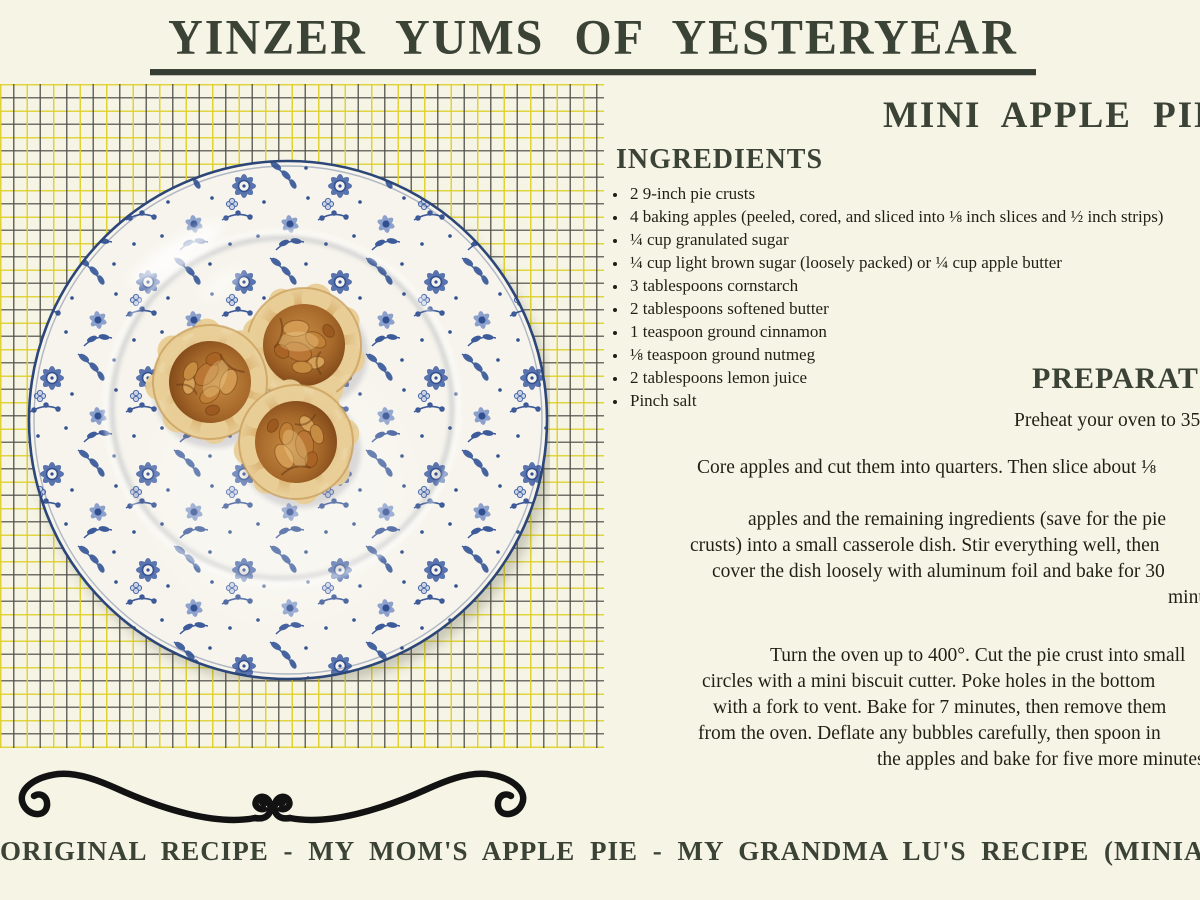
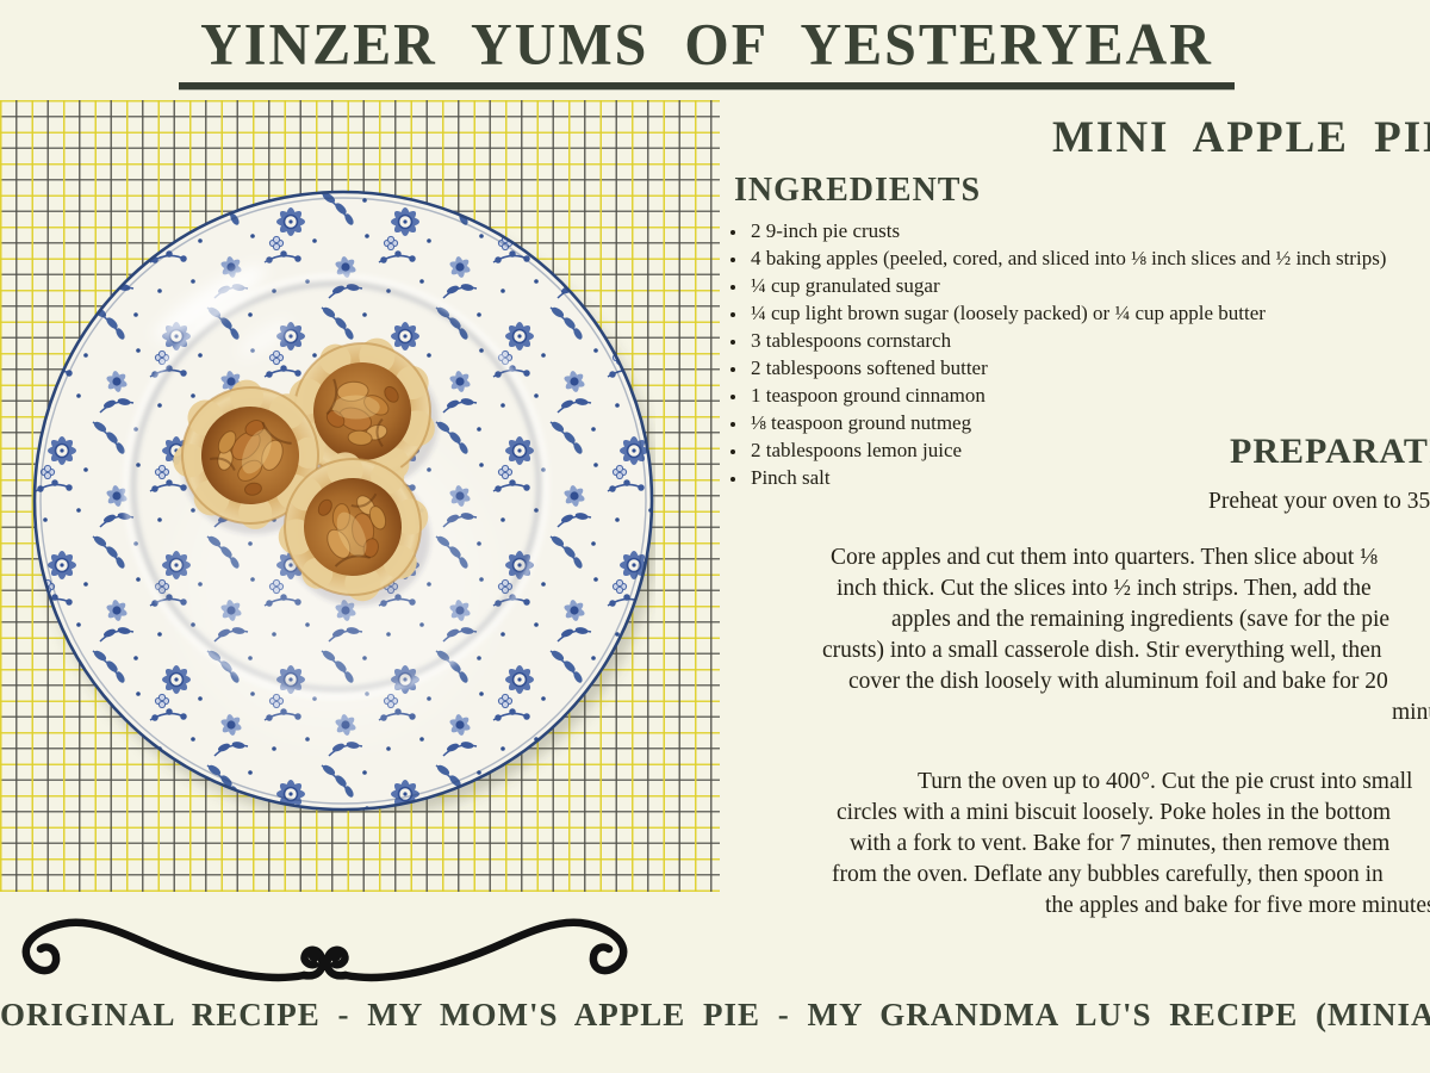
  YINZER YUMS OF YESTERYEAR
  MINI APPLE PI
  INGREDIENTS
  2 9-inch pie crusts
  4 baking apples (peeled, cored, and sliced into ⅛ inch slices and ½ inch strips)
  ¼ cup granulated sugar
  ¼ cup light brown sugar (loosely packed) or ¼ cup apple butter
  3 tablespoons cornstarch
  2 tablespoons softened butter
  1 teaspoon ground cinnamon
  ⅛ teaspoon ground nutmeg
  2 tablespoons lemon juice
  Pinch salt
  PREPARAT
  Preheat your oven to 35
  Core apples and cut them into quarters. Then slice about ⅛
+ inch thick. Cut the slices into ½ inch strips. Then, add the
  apples and the remaining ingredients (save for the pie
  crusts) into a small casserole dish. Stir everything well, then
- cover the dish loosely with aluminum foil and bake for 30
+ cover the dish loosely with aluminum foil and bake for 20
  Turn the oven up to 400°. Cut the pie crust into small
- circles with a mini biscuit cutter. Poke holes in the bottom
+ circles with a mini biscuit loosely. Poke holes in the bottom
  with a fork to vent. Bake for 7 minutes, then remove them
  from the oven. Deflate any bubbles carefully, then spoon in
  the apples and bake for five more minute
  ORIGINAL RECIPE - MY MOM'S APPLE PIE - MY GRANDMA LU'S RECIPE (MINIA
